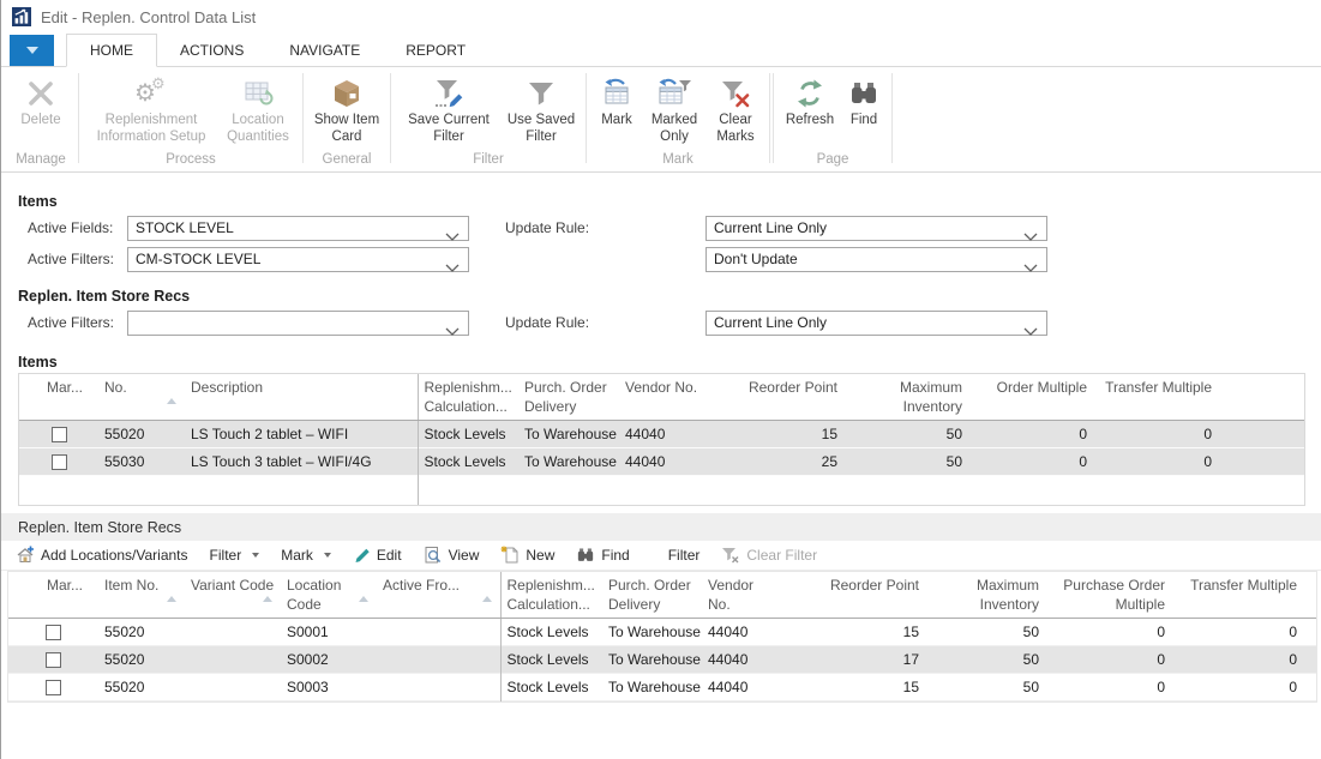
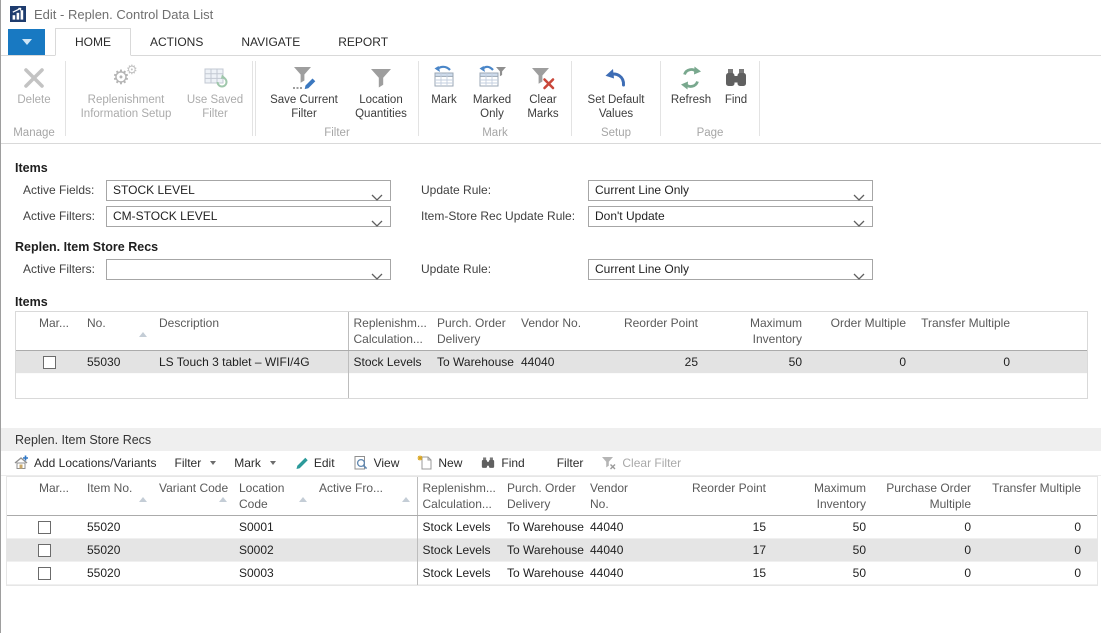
  Edit - Replen. Control Data List
  HOME
  ACTIONS
  NAVIGATE
  REPORT
  Delete
  Manage
  ⚙
  ⚙
  Replenishment Information Setup
- Location Quantities
+ Use Saved Filter
- Process
- Show Item Card
- General
  Save Current Filter
- Use Saved Filter
+ Location Quantities
  Filter
  Mark
  Marked Only
  Clear Marks
  Mark
+ Set Default Values
+ Setup
  Refresh
  Find
  Page
  Items
  Active Fields:
  STOCK LEVEL
  Update Rule:
  Current Line Only
  Active Filters:
  CM-STOCK LEVEL
+ Item-Store Rec Update Rule:
  Don't Update
  Replen. Item Store Recs
  Active Filters:
  Update Rule:
  Current Line Only
  Items
  Mar...	No.	Description	Replenishm... Calculation...	Purch. Order Delivery	Vendor No.	Reorder Point	Maximum Inventory	Order Multiple	Transfer Multiple
- 	55020	LS Touch 2 tablet – WIFI	Stock Levels	To Warehouse	44040	15	50	0	0
  	55030	LS Touch 3 tablet – WIFI/4G	Stock Levels	To Warehouse	44040	25	50	0	0
  Replen. Item Store Recs
  Add Locations/Variants
  Filter
  Mark
  Edit
  View
  New
  Find
  Filter
  Clear Filter
  Mar...	Item No.	Variant Code	Location Code	Active Fro...	Replenishm... Calculation...	Purch. Order Delivery	Vendor No.	Reorder Point	Maximum Inventory	Purchase Order Multiple	Transfer Multiple
  	55020		S0001		Stock Levels	To Warehouse	44040	15	50	0	0
  	55020		S0002		Stock Levels	To Warehouse	44040	17	50	0	0
  	55020		S0003		Stock Levels	To Warehouse	44040	15	50	0	0
